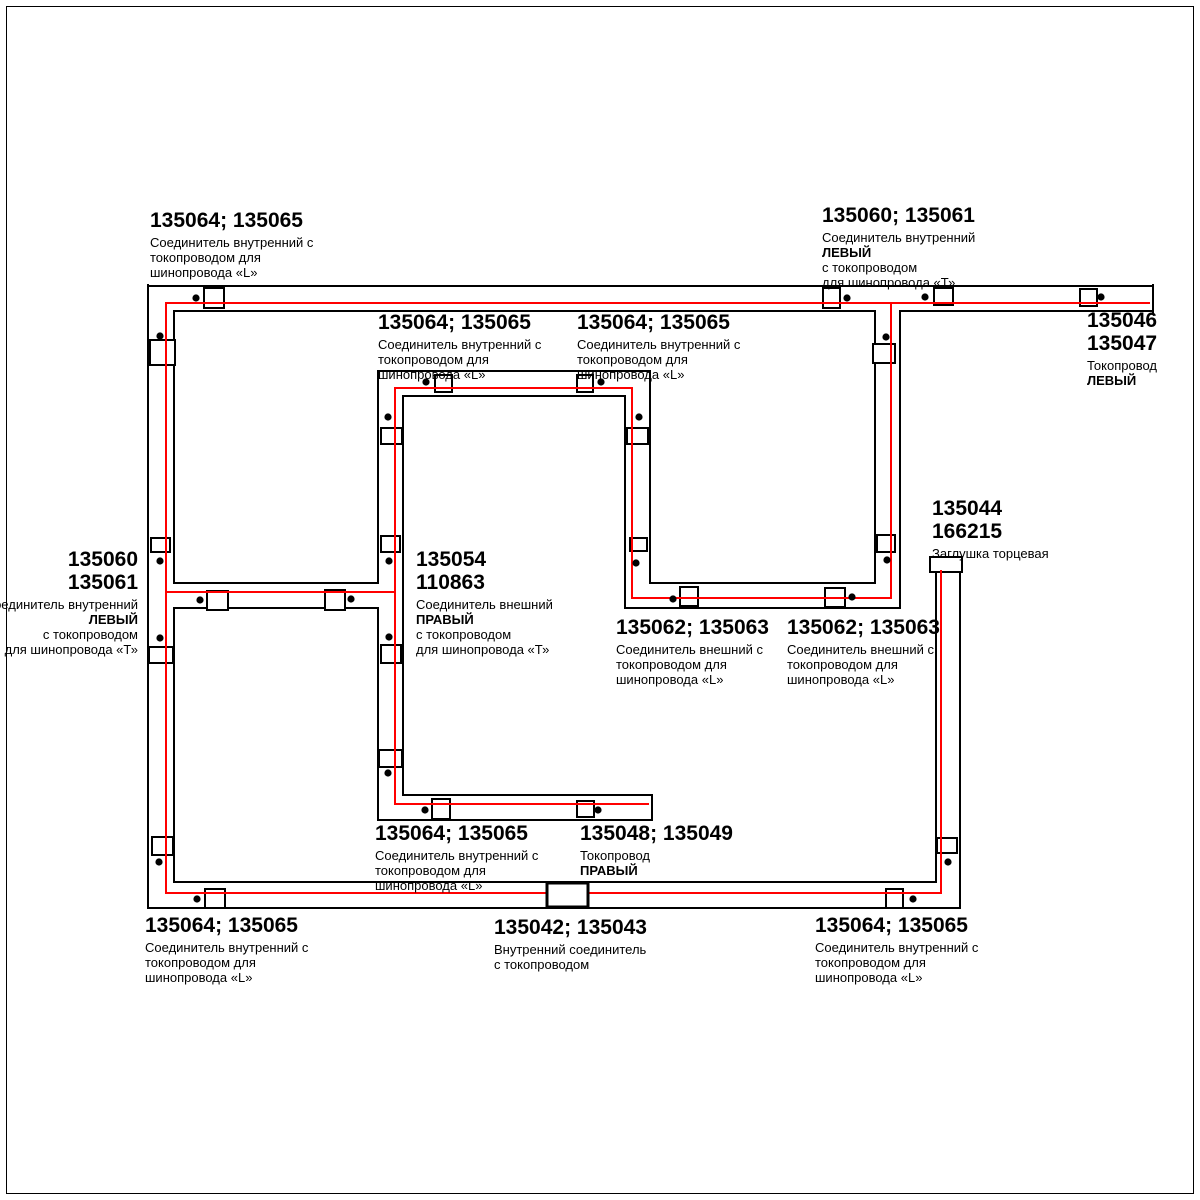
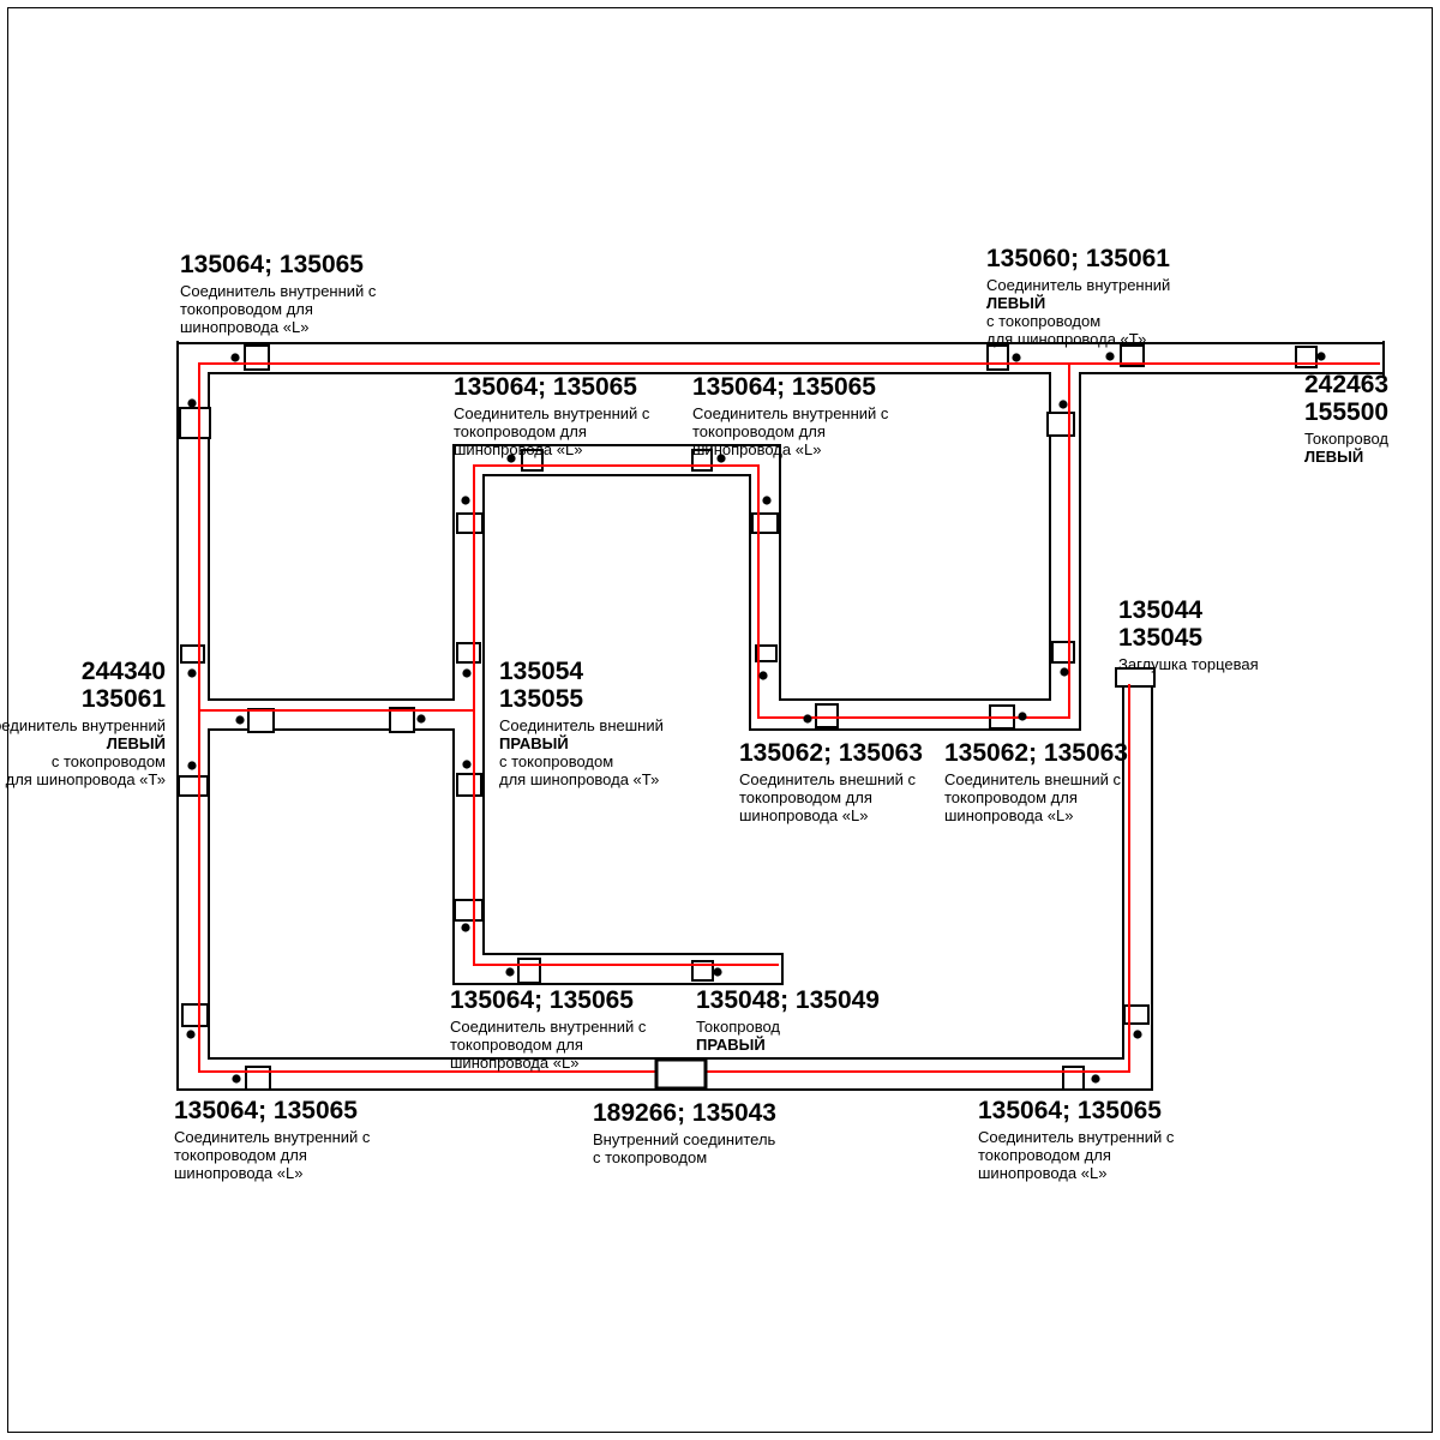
  135064; 135065
  Соединитель внутренний с
  токопроводом для
  шинопровода «L»
  135064; 135065
  Соединитель внутренний с
  токопроводом для
  шинопровода «L»
  135064; 135065
  Соединитель внутренний с
  токопроводом для
  шинопровода «L»
  135060; 135061
  Соединитель внутренний
  ЛЕВЫЙ
  с токопроводом
  для шинопровода «Т»
- 135046
+ 242463
- 135047
+ 155500
  Токопровод
  ЛЕВЫЙ
- 135060
+ 244340
  135061
  единитель внутренний
  ЛЕВЫЙ
  с токопроводом
  для шинопровода «Т»
  135054
- 110863
+ 135055
  Соединитель внешний
  ПРАВЫЙ
  с токопроводом
  для шинопровода «Т»
  135044
- 166215
+ 135045
  Заглушка торцевая
  135062; 135063
  Соединитель внешний с
  токопроводом для
  шинопровода «L»
  135062; 135063
  Соединитель внешний с
  токопроводом для
  шинопровода «L»
  135064; 135065
  Соединитель внутренний с
  токопроводом для
  шинопровода «L»
  135048; 135049
  Токопровод
  ПРАВЫЙ
  135064; 135065
  Соединитель внутренний с
  токопроводом для
  шинопровода «L»
- 135042; 135043
+ 189266; 135043
  Внутренний соединитель
  с токопроводом
  135064; 135065
  Соединитель внутренний с
  токопроводом для
  шинопровода «L»
